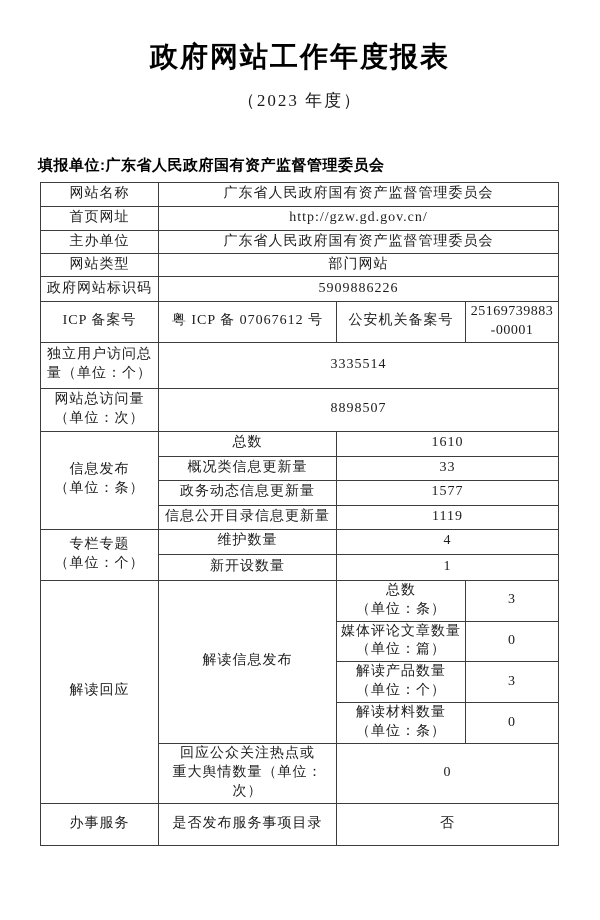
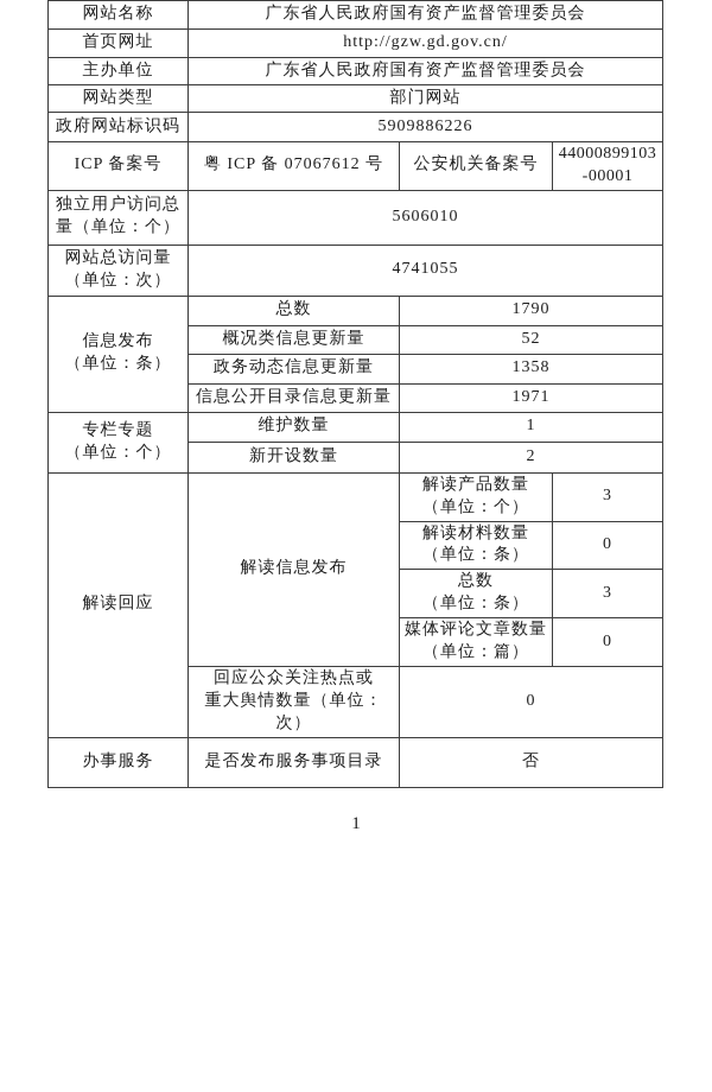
- 政府网站工作年度报表
- （2023 年度）
- 填报单位:广东省人民政府国有资产监督管理委员会
  网站名称	广东省人民政府国有资产监督管理委员会
  首页网址	http://gzw.gd.gov.cn/
  主办单位	广东省人民政府国有资产监督管理委员会
  网站类型	部门网站
  政府网站标识码	5909886226
- ICP 备案号	粤 ICP 备 07067612 号	公安机关备案号	25169739883-00001
+ ICP 备案号	粤 ICP 备 07067612 号	公安机关备案号	44000899103-00001
- 独立用户访问总量（单位：个）	3335514
+ 独立用户访问总量（单位：个）	5606010
- 网站总访问量 （单位：次）	8898507
+ 网站总访问量 （单位：次）	4741055
- 信息发布 （单位：条）	总数	1610
+ 信息发布 （单位：条）	总数	1790
- 概况类信息更新量	33
+ 概况类信息更新量	52
- 政务动态信息更新量	1577
+ 政务动态信息更新量	1358
- 信息公开目录信息更新量	1119
+ 信息公开目录信息更新量	1971
- 专栏专题 （单位：个）	维护数量	4
+ 专栏专题 （单位：个）	维护数量	1
- 新开设数量	1
+ 新开设数量	2
- 解读回应	解读信息发布	总数 （单位：条）	3
+ 解读回应	解读信息发布	解读产品数量 （单位：个）	3
- 媒体评论文章数量 （单位：篇）	0
+ 解读材料数量 （单位：条）	0
- 解读产品数量 （单位：个）	3
+ 总数 （单位：条）	3
- 解读材料数量 （单位：条）	0
+ 媒体评论文章数量 （单位：篇）	0
  回应公众关注热点或 重大舆情数量（单位： 次）	0
  办事服务	是否发布服务事项目录	否
+ 1
